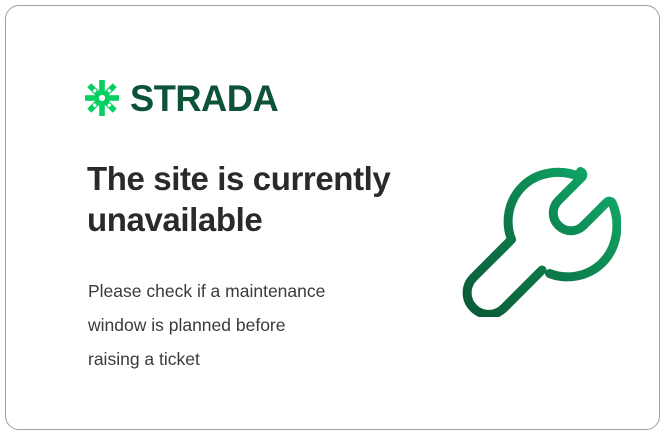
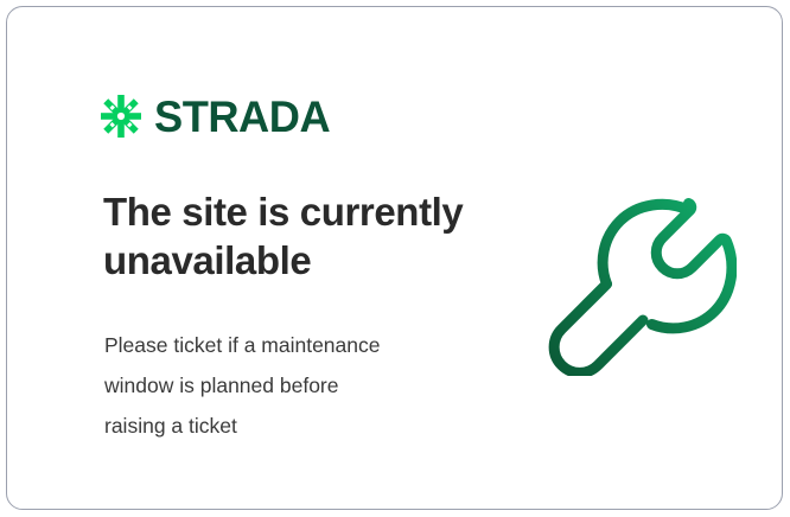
  STRADA
  The site is currently
  unavailable
- Please check if a maintenance
+ Please ticket if a maintenance
  window is planned before
  raising a ticket
